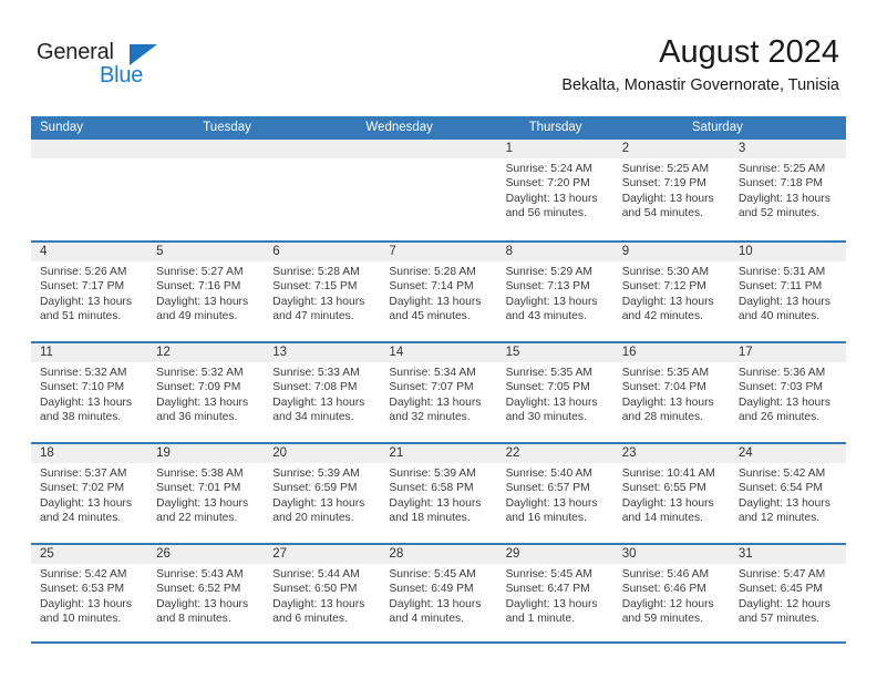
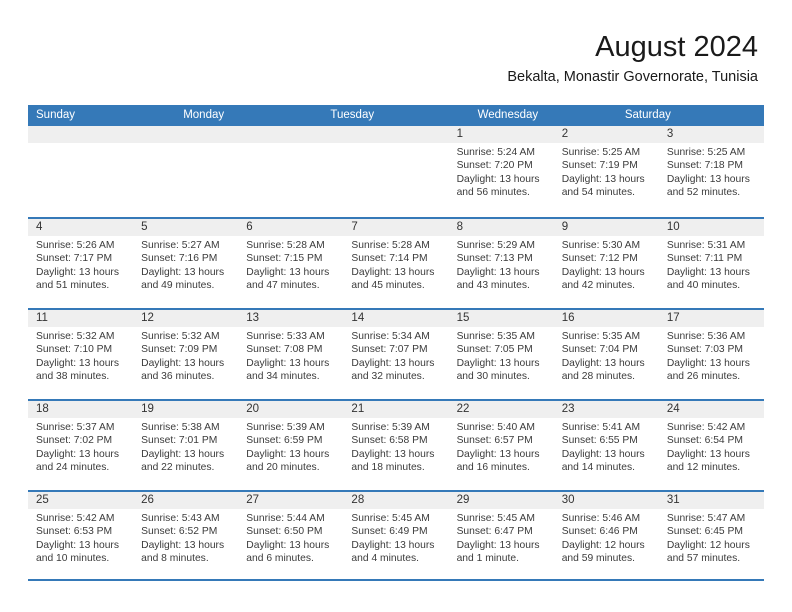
- General
- Blue
  August 2024
  Bekalta, Monastir Governorate, Tunisia
  Sunday
+ Monday
  Tuesday
  Wednesday
- Thursday
  Saturday
  1
  Sunrise: 5:24 AM
  Sunset: 7:20 PM
  Daylight: 13 hours
  and 56 minutes.
  2
  Sunrise: 5:25 AM
  Sunset: 7:19 PM
  Daylight: 13 hours
  and 54 minutes.
  3
  Sunrise: 5:25 AM
  Sunset: 7:18 PM
  Daylight: 13 hours
  and 52 minutes.
  4
  Sunrise: 5:26 AM
  Sunset: 7:17 PM
  Daylight: 13 hours
  and 51 minutes.
  5
  Sunrise: 5:27 AM
  Sunset: 7:16 PM
  Daylight: 13 hours
  and 49 minutes.
  6
  Sunrise: 5:28 AM
  Sunset: 7:15 PM
  Daylight: 13 hours
  and 47 minutes.
  7
  Sunrise: 5:28 AM
  Sunset: 7:14 PM
  Daylight: 13 hours
  and 45 minutes.
  8
  Sunrise: 5:29 AM
  Sunset: 7:13 PM
  Daylight: 13 hours
  and 43 minutes.
  9
  Sunrise: 5:30 AM
  Sunset: 7:12 PM
  Daylight: 13 hours
  and 42 minutes.
  10
  Sunrise: 5:31 AM
  Sunset: 7:11 PM
  Daylight: 13 hours
  and 40 minutes.
  11
  Sunrise: 5:32 AM
  Sunset: 7:10 PM
  Daylight: 13 hours
  and 38 minutes.
  12
  Sunrise: 5:32 AM
  Sunset: 7:09 PM
  Daylight: 13 hours
  and 36 minutes.
  13
  Sunrise: 5:33 AM
  Sunset: 7:08 PM
  Daylight: 13 hours
  and 34 minutes.
  14
  Sunrise: 5:34 AM
  Sunset: 7:07 PM
  Daylight: 13 hours
  and 32 minutes.
  15
  Sunrise: 5:35 AM
  Sunset: 7:05 PM
  Daylight: 13 hours
  and 30 minutes.
  16
  Sunrise: 5:35 AM
  Sunset: 7:04 PM
  Daylight: 13 hours
  and 28 minutes.
  17
  Sunrise: 5:36 AM
  Sunset: 7:03 PM
  Daylight: 13 hours
  and 26 minutes.
  18
  Sunrise: 5:37 AM
  Sunset: 7:02 PM
  Daylight: 13 hours
  and 24 minutes.
  19
  Sunrise: 5:38 AM
  Sunset: 7:01 PM
  Daylight: 13 hours
  and 22 minutes.
  20
  Sunrise: 5:39 AM
  Sunset: 6:59 PM
  Daylight: 13 hours
  and 20 minutes.
  21
  Sunrise: 5:39 AM
  Sunset: 6:58 PM
  Daylight: 13 hours
  and 18 minutes.
  22
  Sunrise: 5:40 AM
  Sunset: 6:57 PM
  Daylight: 13 hours
  and 16 minutes.
  23
- Sunrise: 10:41 AM
+ Sunrise: 5:41 AM
  Sunset: 6:55 PM
  Daylight: 13 hours
  and 14 minutes.
  24
  Sunrise: 5:42 AM
  Sunset: 6:54 PM
  Daylight: 13 hours
  and 12 minutes.
  25
  Sunrise: 5:42 AM
  Sunset: 6:53 PM
  Daylight: 13 hours
  and 10 minutes.
  26
  Sunrise: 5:43 AM
  Sunset: 6:52 PM
  Daylight: 13 hours
  and 8 minutes.
  27
  Sunrise: 5:44 AM
  Sunset: 6:50 PM
  Daylight: 13 hours
  and 6 minutes.
  28
  Sunrise: 5:45 AM
  Sunset: 6:49 PM
  Daylight: 13 hours
  and 4 minutes.
  29
  Sunrise: 5:45 AM
  Sunset: 6:47 PM
  Daylight: 13 hours
  and 1 minute.
  30
  Sunrise: 5:46 AM
  Sunset: 6:46 PM
  Daylight: 12 hours
  and 59 minutes.
  31
  Sunrise: 5:47 AM
  Sunset: 6:45 PM
  Daylight: 12 hours
  and 57 minutes.
